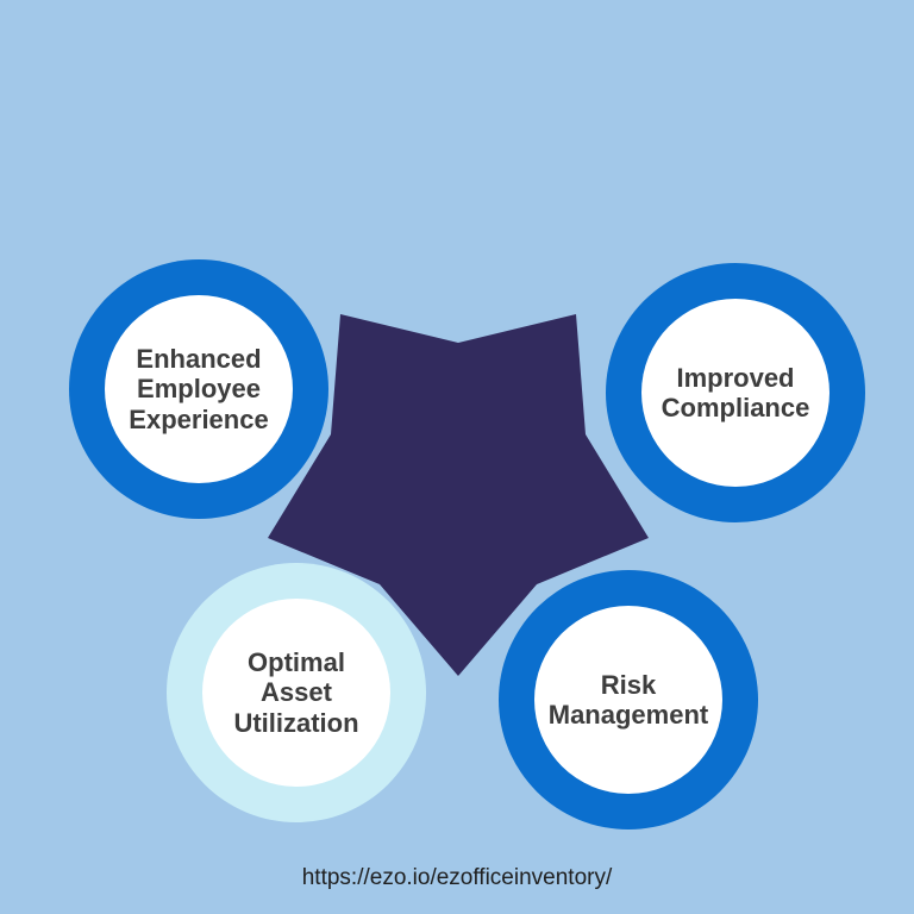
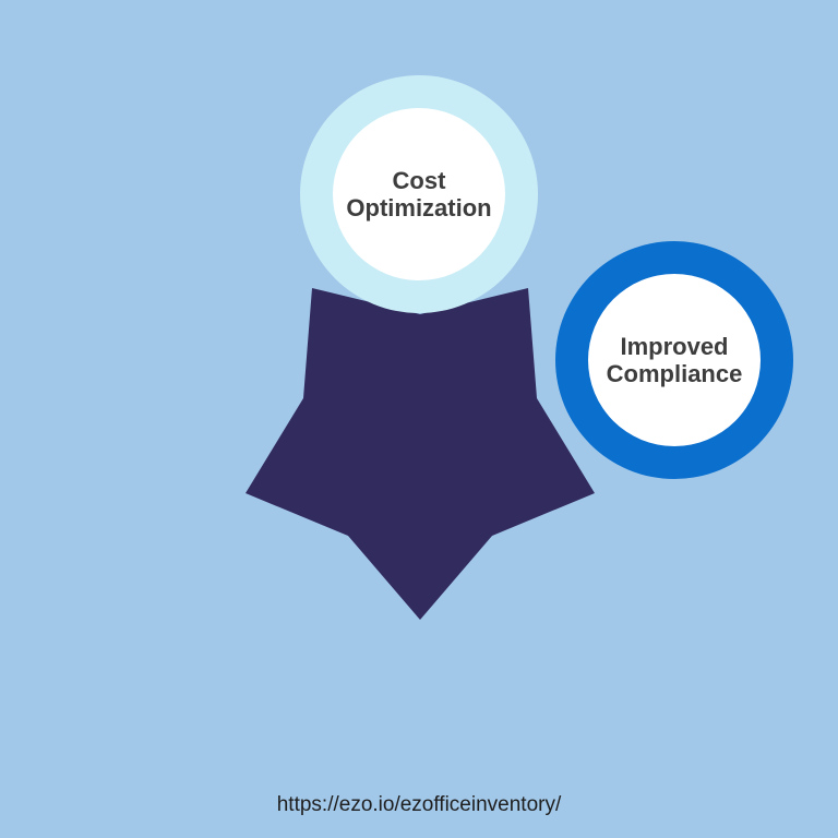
+ Cost
+ Optimization
  Improved
  Compliance
- Risk
- Management
- Optimal
- Asset
- Utilization
- Enhanced
- Employee
- Experience
  https://ezo.io/ezofficeinventory/
